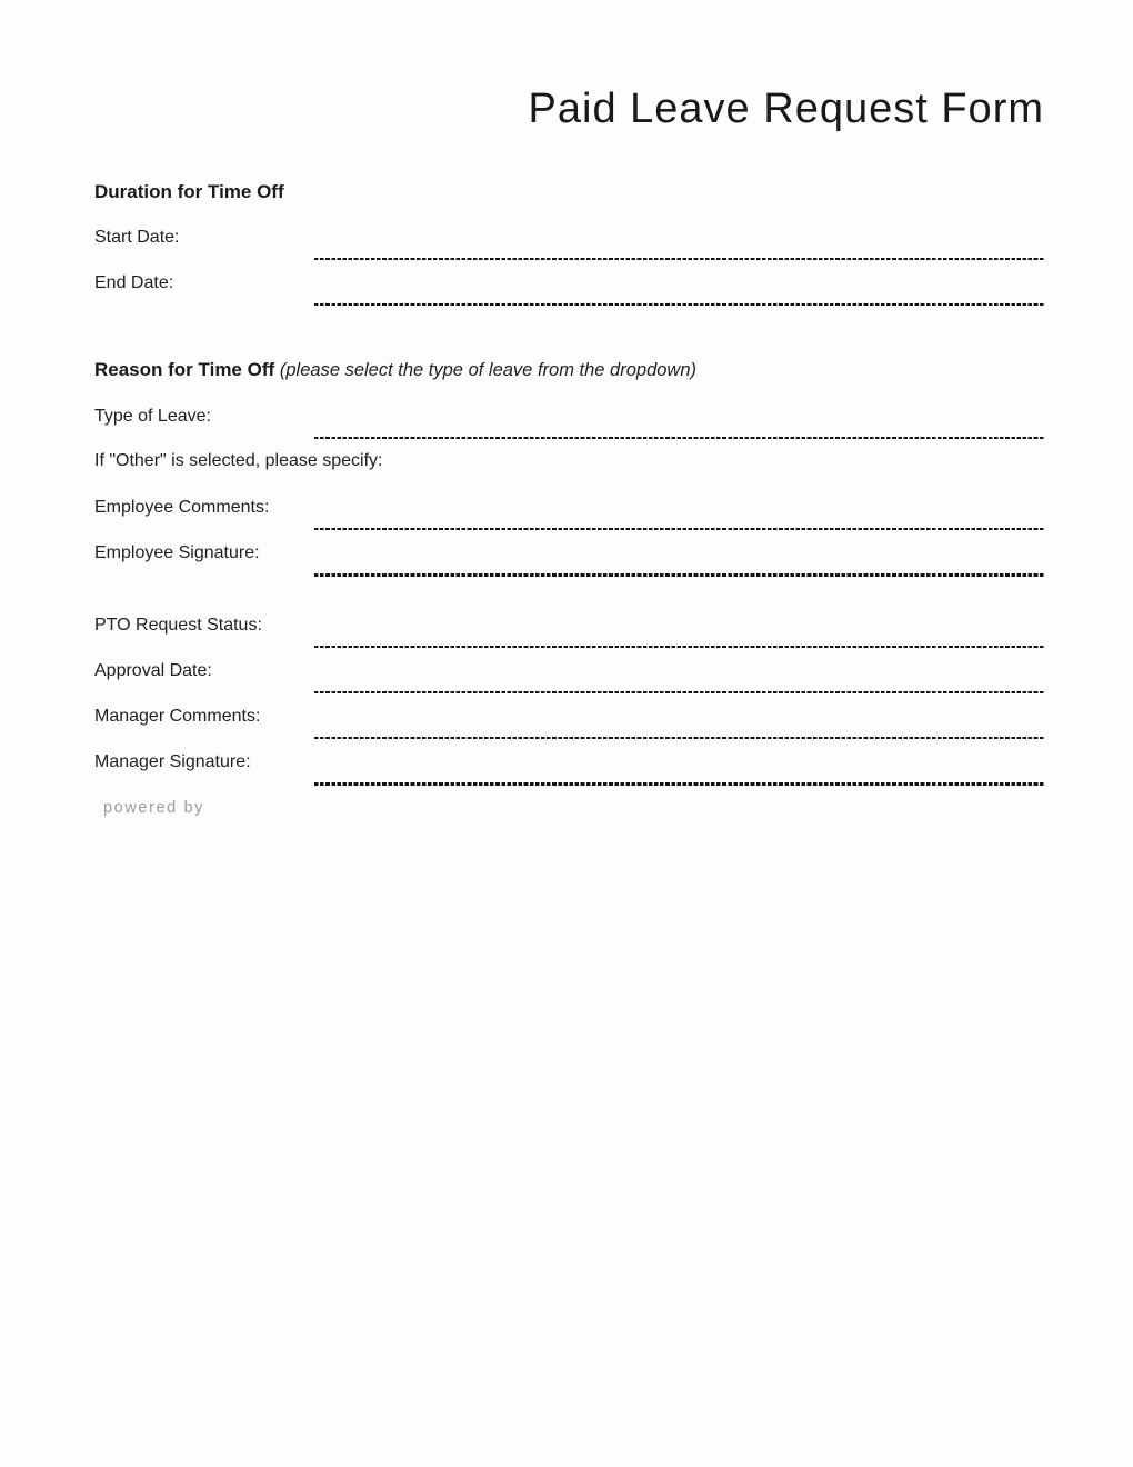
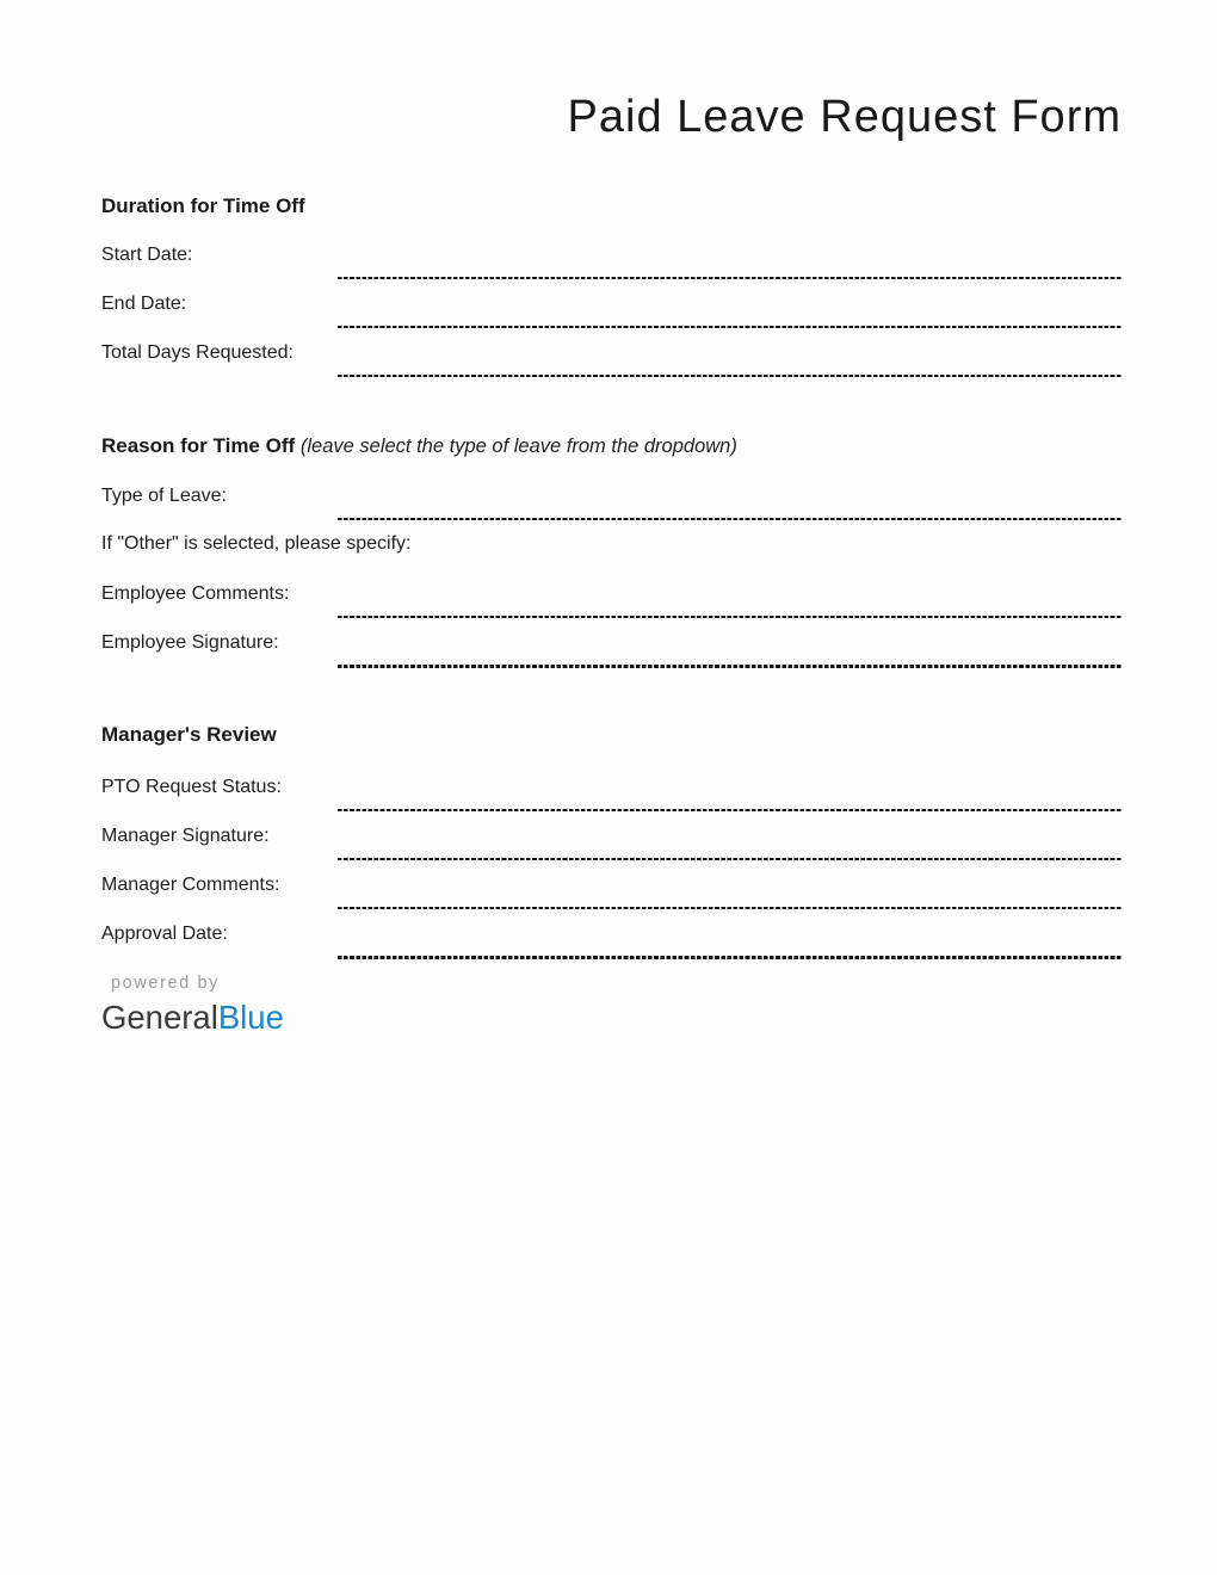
  Paid Leave Request Form
  Duration for Time Off
  Start Date:
  End Date:
+ Total Days Requested:
- Reason for Time Off (please select the type of leave from the dropdown)
+ Reason for Time Off (leave select the type of leave from the dropdown)
  Type of Leave:
  If "Other" is selected, please specify:
  Employee Comments:
  Employee Signature:
+ Manager's Review
  PTO Request Status:
- Approval Date:
+ Manager Signature:
  Manager Comments:
- Manager Signature:
+ Approval Date:
  powered by
+ GeneralBlue
